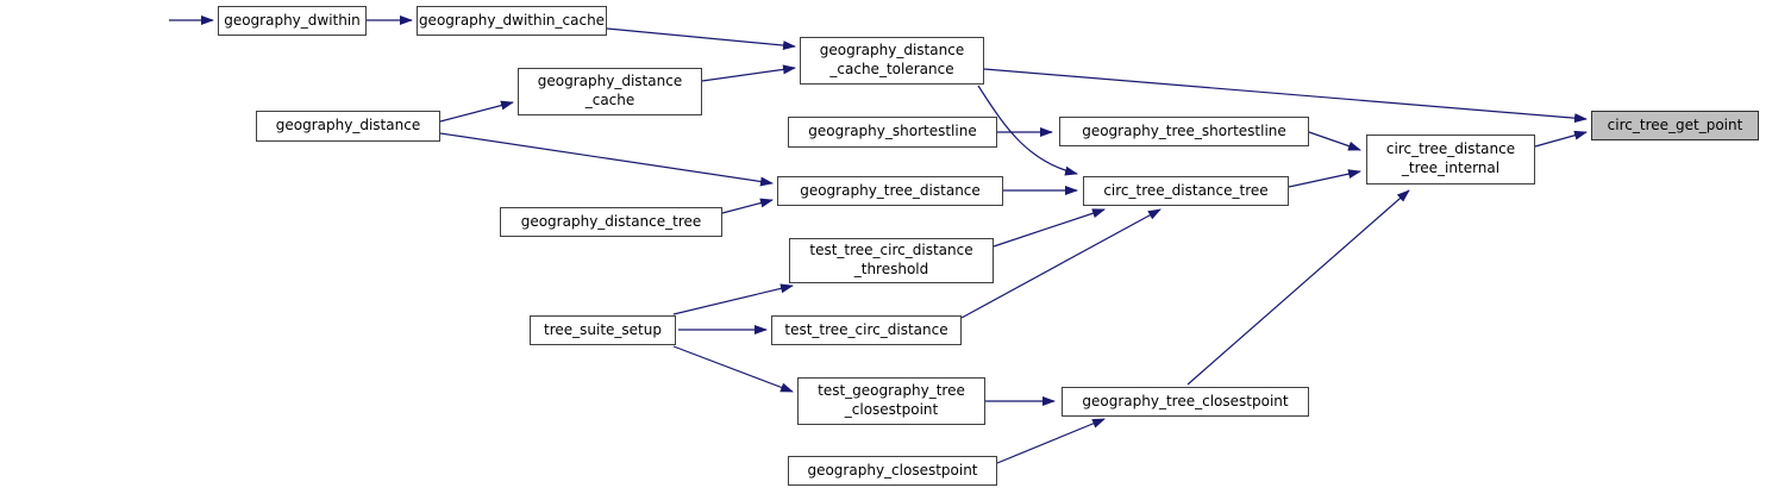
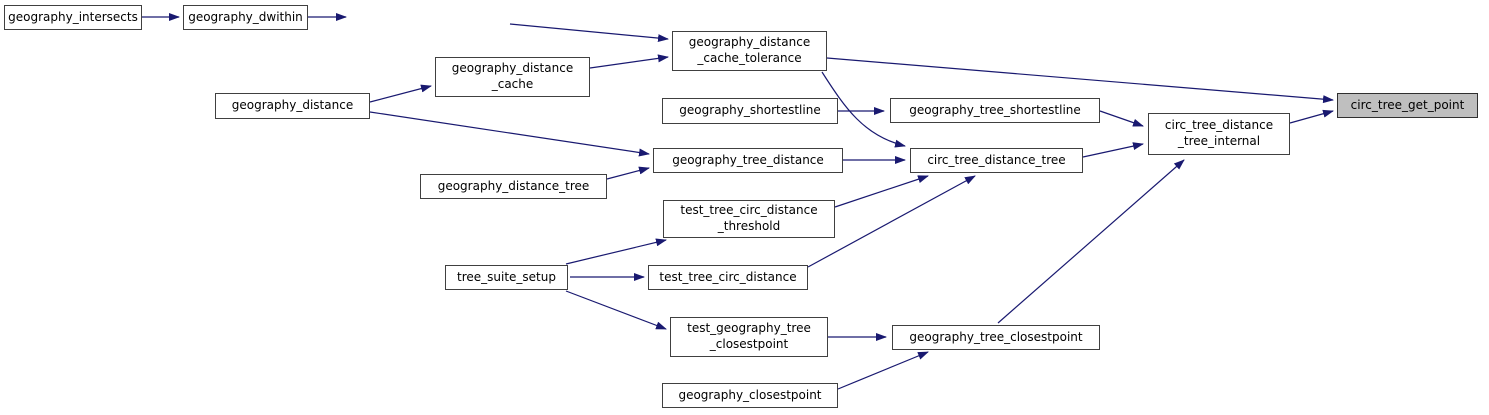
+ geography_intersects
  geography_dwithin
- geography_dwithin_cache
  geography_distance
  geography_distance
  _cache
  geography_distance
  _cache_tolerance
  geography_shortestline
  geography_tree_shortestline
  geography_tree_distance
  circ_tree_distance_tree
  geography_distance_tree
  circ_tree_distance
  _tree_internal
  circ_tree_get_point
  test_tree_circ_distance
  _threshold
  tree_suite_setup
  test_tree_circ_distance
  test_geography_tree
  _closestpoint
  geography_tree_closestpoint
  geography_closestpoint
